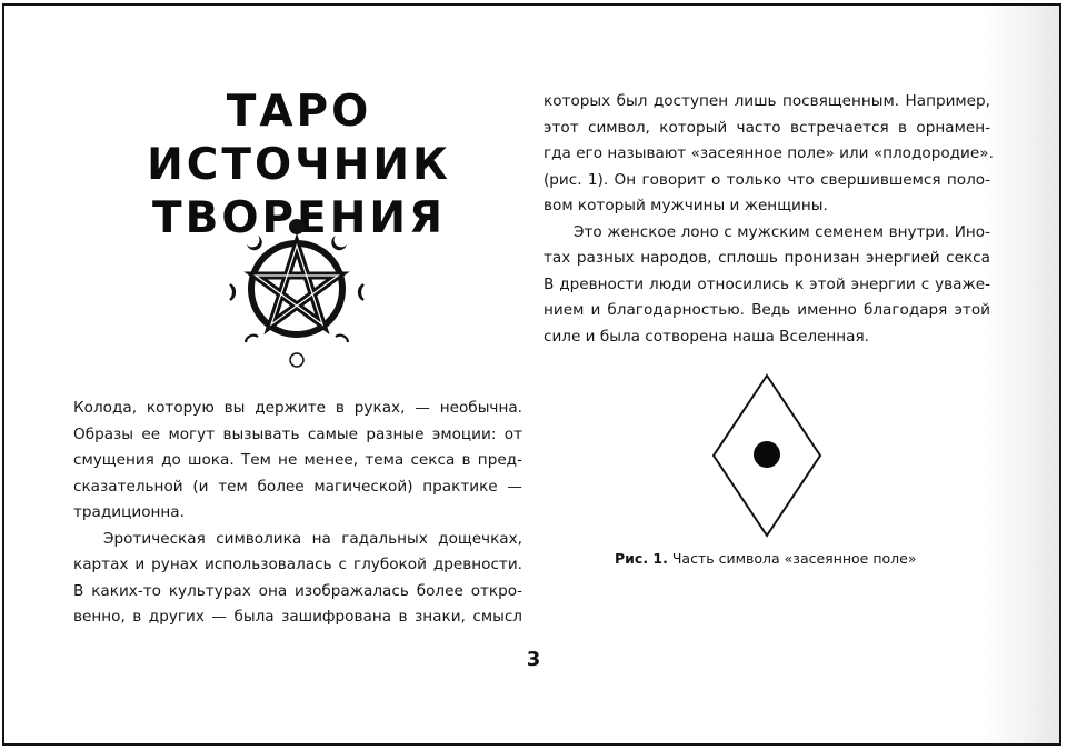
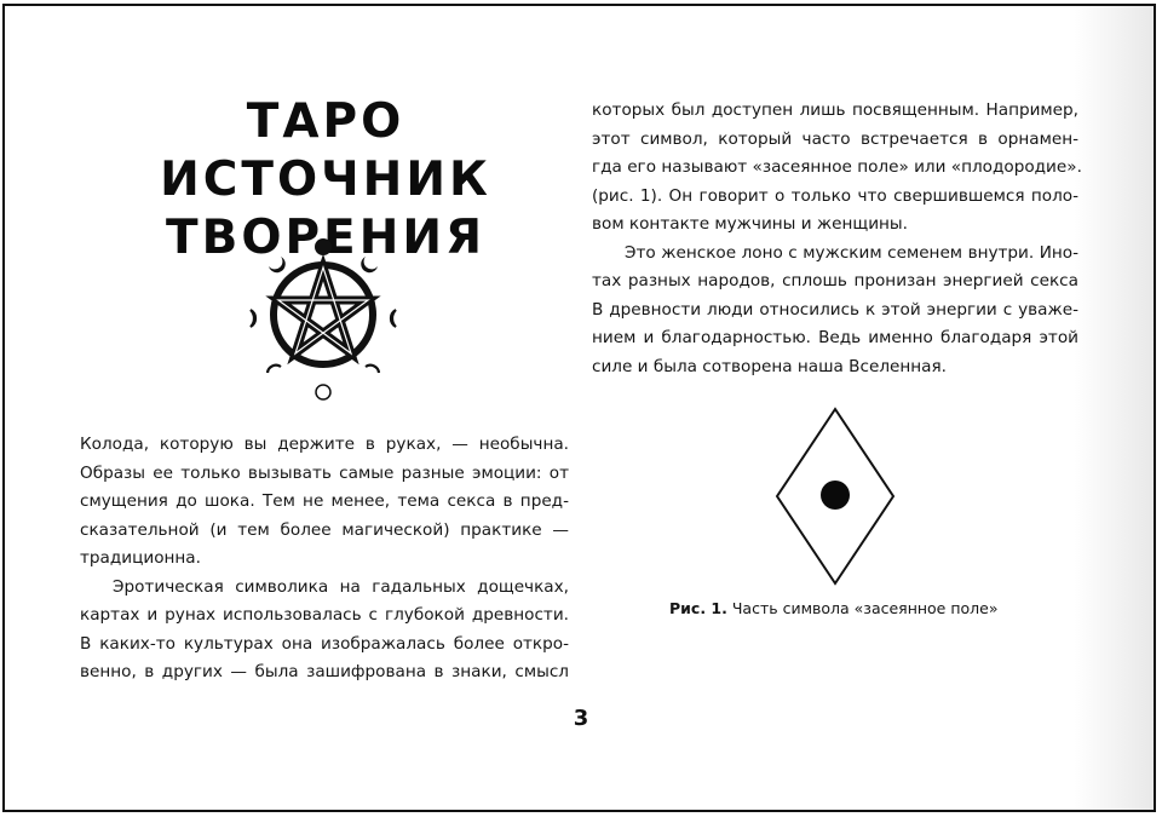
  ТАРО ИСТОЧНИК
  ТВОРЕНИЯ
  Колода, которую вы держите в руках, — необычна.
- Образы ее могут вызывать самые разные эмоции: от
+ Образы ее только вызывать самые разные эмоции: от
  смущения до шока. Тем не менее, тема секса в пред-
  сказательной (и тем более магической) практике —
  традиционна.
  Эротическая символика на гадальных дощечках,
  картах и рунах использовалась с глубокой древности.
  В каких-то культурах она изображалась более откро-
  венно, в других — была зашифрована в знаки, смысл
  которых был доступен лишь посвященным. Например,
  этот символ, который часто встречается в орнамен-
  гда его называют «засеянное поле» или «плодородие».
  (рис. 1). Он говорит о только что свершившемся поло-
- вом который мужчины и женщины.
+ вом контакте мужчины и женщины.
  Это женское лоно с мужским семенем внутри. Ино-
  тах разных народов, сплошь пронизан энергией секса
  В древности люди относились к этой энергии с уваже-
  нием и благодарностью. Ведь именно благодаря этой
  силе и была сотворена наша Вселенная.
  Рис. 1. Часть символа «засеянное поле»
  3
